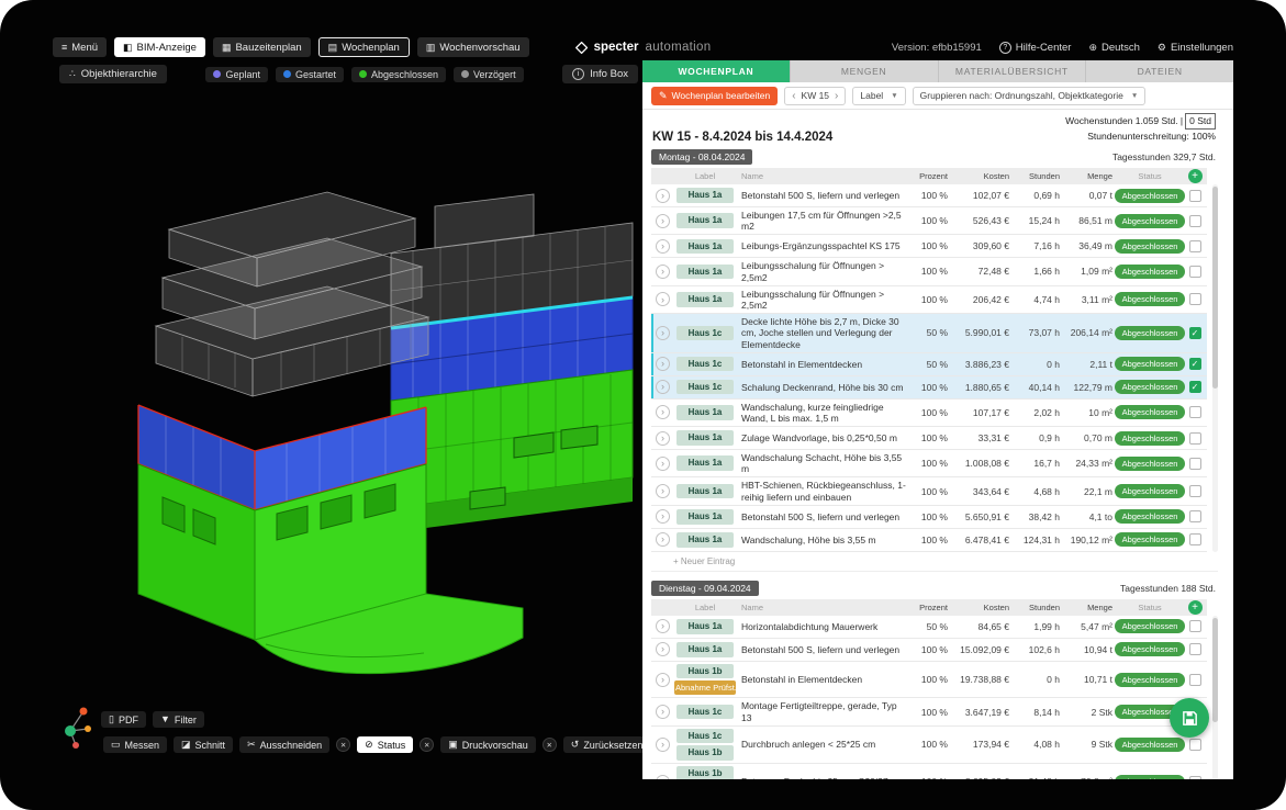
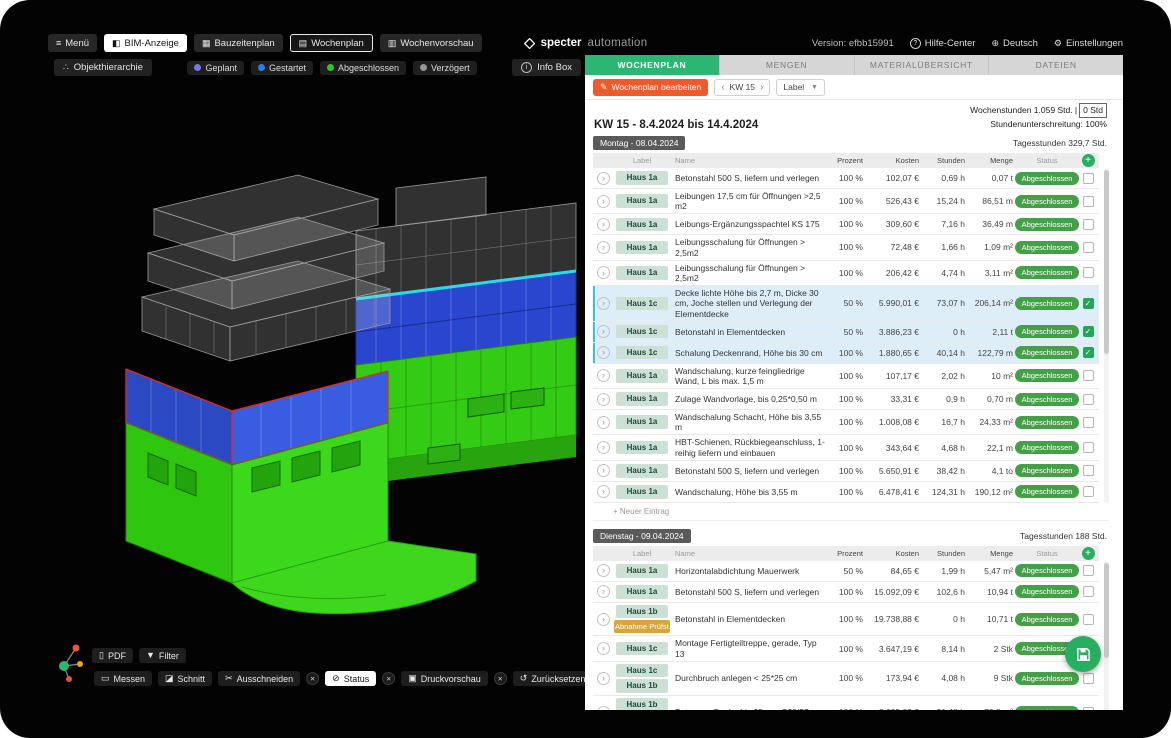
  ≡
  Menü
  ◧
  BIM-Anzeige
  ▦
  Bauzeitenplan
  ▤
  Wochenplan
  ▥
  Wochenvorschau
  specter
  automation
  Version: efbb15991
  Hilfe-Center
  ⊕
  Deutsch
  ⚙
  Einstellungen
  ∴
  Objekthierarchie
  Geplant
  Gestartet
  Abgeschlossen
  Verzögert
  Info Box
  ▯
  PDF
  ▼
  Filter
  ▭
  Messen
  ◪
  Schnitt
  ✂
  Ausschneiden
  ⊘
  Status
  ▣
  Druckvorschau
  ↺
  Zurücksetzen
  WOCHENPLAN
  MENGEN
  MATERIALÜBERSICHT
  DATEIEN
  ✎
  Wochenplan bearbeiten
  ‹
  KW 15
  ›
  Label
- Gruppieren nach: Ordnungszahl, Objektkategorie
  KW 15 - 8.4.2024 bis 14.4.2024
  Wochenstunden 1.059 Std. | 0 Std
  Stundenunterschreitung: 100%
  Montag - 08.04.2024
  Tagesstunden 329,7 Std.
  Label
  Name
  Prozent
  Kosten
  Stunden
  Menge
  Status
  +
  ›
  Haus 1a
  Betonstahl 500 S, liefern und verlegen
  100 %
  102,07 €
  0,69 h
  0,07 t
  Abgeschlossen
  ›
  Haus 1a
  Leibungen 17,5 cm für Öffnungen >2,5 m2
  100 %
  526,43 €
  15,24 h
  86,51 m
  Abgeschlossen
  ›
  Haus 1a
  Leibungs-Ergänzungsspachtel KS 175
  100 %
  309,60 €
  7,16 h
  36,49 m
  Abgeschlossen
  ›
  Haus 1a
  Leibungsschalung für Öffnungen > 2,5m2
  100 %
  72,48 €
  1,66 h
  1,09 m²
  Abgeschlossen
  ›
  Haus 1a
  Leibungsschalung für Öffnungen > 2,5m2
  100 %
  206,42 €
  4,74 h
  3,11 m²
  Abgeschlossen
  ›
  Haus 1c
  Decke lichte Höhe bis 2,7 m, Dicke 30 cm, Joche stellen und Verlegung der Elementdecke
  50 %
  5.990,01 €
  73,07 h
  206,14 m²
  Abgeschlossen
  ✓
  ›
  Haus 1c
  Betonstahl in Elementdecken
  50 %
  3.886,23 €
  0 h
  2,11 t
  Abgeschlossen
  ✓
  ›
  Haus 1c
  Schalung Deckenrand, Höhe bis 30 cm
  100 %
  1.880,65 €
  40,14 h
  122,79 m
  Abgeschlossen
  ✓
  ›
  Haus 1a
  Wandschalung, kurze feingliedrige Wand, L bis max. 1,5 m
  100 %
  107,17 €
  2,02 h
  10 m²
  Abgeschlossen
  ›
  Haus 1a
  Zulage Wandvorlage, bis 0,25*0,50 m
  100 %
  33,31 €
  0,9 h
  0,70 m
  Abgeschlossen
  ›
  Haus 1a
  Wandschalung Schacht, Höhe bis 3,55 m
  100 %
  1.008,08 €
  16,7 h
  24,33 m²
  Abgeschlossen
  ›
  Haus 1a
  HBT-Schienen, Rückbiegeanschluss, 1-reihig liefern und einbauen
  100 %
  343,64 €
  4,68 h
  22,1 m
  Abgeschlossen
  ›
  Haus 1a
  Betonstahl 500 S, liefern und verlegen
  100 %
  5.650,91 €
  38,42 h
  4,1 to
  Abgeschlossen
  ›
  Haus 1a
  Wandschalung, Höhe bis 3,55 m
  100 %
  6.478,41 €
  124,31 h
  190,12 m²
  Abgeschlossen
  + Neuer Eintrag
  Dienstag - 09.04.2024
  Tagesstunden 188 Std.
  Label
  Name
  Prozent
  Kosten
  Stunden
  Menge
  Status
  +
  ›
  Haus 1a
  Horizontalabdichtung Mauerwerk
  50 %
  84,65 €
  1,99 h
  5,47 m²
  Abgeschlossen
  ›
  Haus 1a
  Betonstahl 500 S, liefern und verlegen
  100 %
  15.092,09 €
  102,6 h
  10,94 t
  Abgeschlossen
  ›
  Haus 1b
  Abnahme Prüfst.
  Betonstahl in Elementdecken
  100 %
  19.738,88 €
  0 h
  10,71 t
  Abgeschlossen
  ›
  Haus 1c
  Montage Fertigteiltreppe, gerade, Typ 13
  100 %
  3.647,19 €
  8,14 h
  2 Stk
  Abgeschloss
  ›
  Haus 1c
  Haus 1b
  Durchbruch anlegen < 25*25 cm
  100 %
  173,94 €
  4,08 h
  9 Stk
  Abgeschlossen
  Haus 1b
